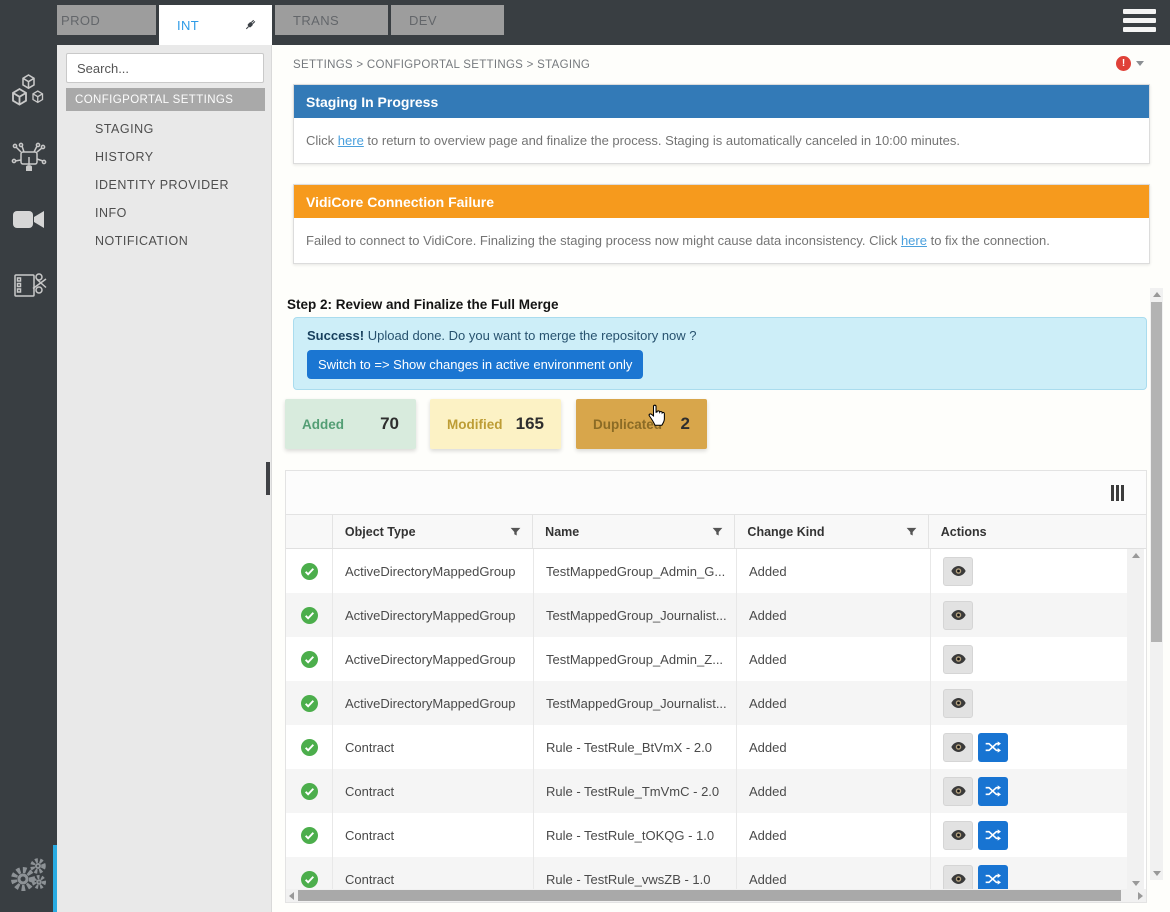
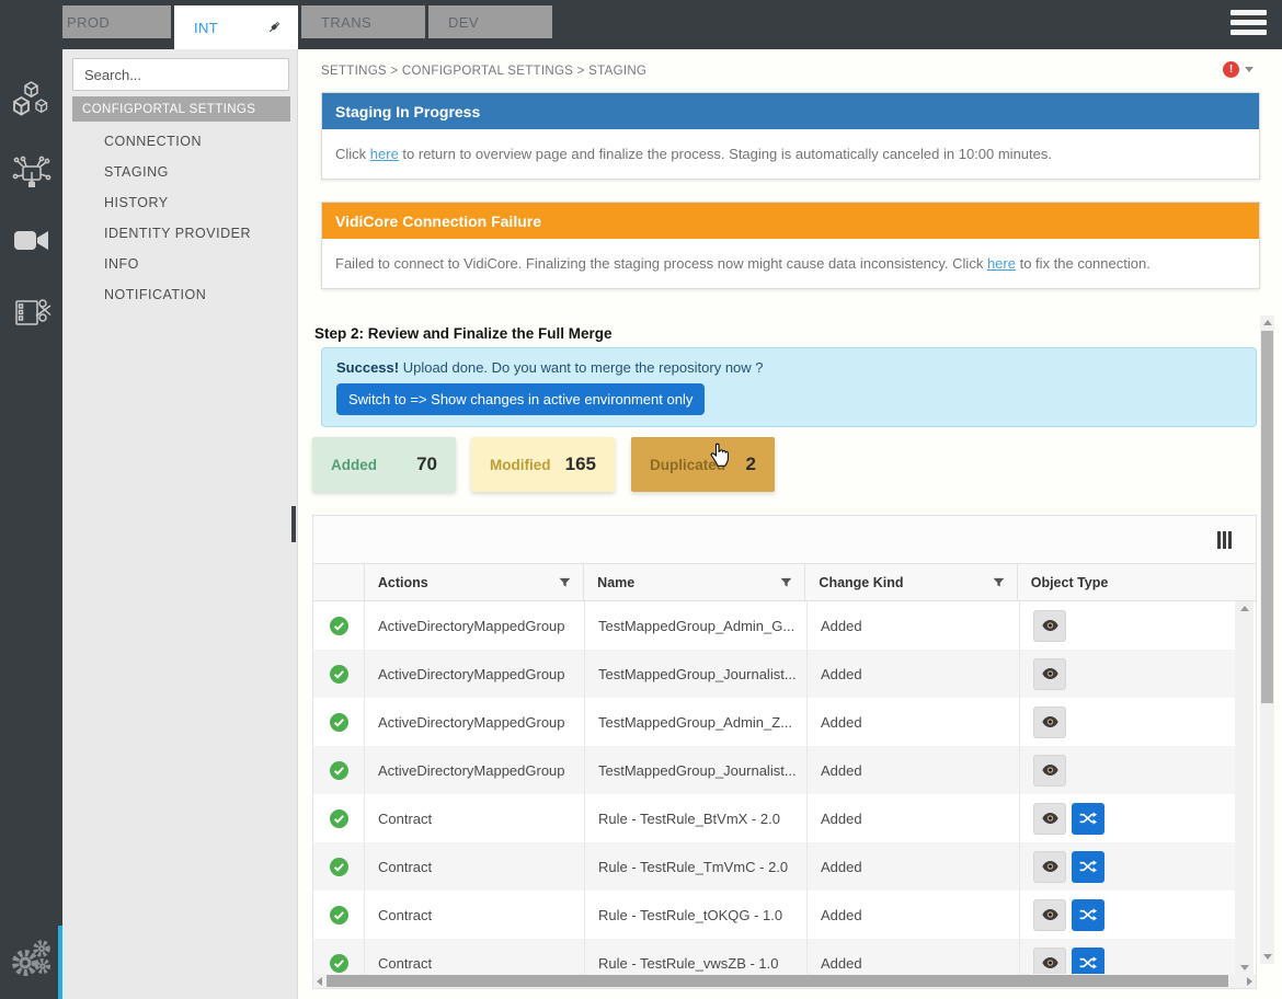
  PROD
  INT
  TRANS
  DEV
  Search...
  CONFIGPORTAL SETTINGS
+ CONNECTION
  STAGING
  HISTORY
  IDENTITY PROVIDER
  INFO
  NOTIFICATION
  SETTINGS > CONFIGPORTAL SETTINGS > STAGING
  !
  Staging In Progress
  Click here to return to overview page and finalize the process. Staging is automatically canceled in 10:00 minutes.
  VidiCore Connection Failure
  Failed to connect to VidiCore. Finalizing the staging process now might cause data inconsistency. Click here to fix the connection.
  Step 2: Review and Finalize the Full Merge
  Success! Upload done. Do you want to merge the repository now ?
  Switch to => Show changes in active environment only
  Added
  70
  Modified
  165
  Duplicate
  2
- Object Type
+ Actions
  Name
  Change Kind
- Actions
+ Object Type
  ActiveDirectoryMappedGroup
  TestMappedGroup_Admin_G...
  Added
  ActiveDirectoryMappedGroup
  TestMappedGroup_Journalist...
  Added
  ActiveDirectoryMappedGroup
  TestMappedGroup_Admin_Z...
  Added
  ActiveDirectoryMappedGroup
  TestMappedGroup_Journalist...
  Added
  Contract
  Rule - TestRule_BtVmX - 2.0
  Added
  Contract
  Rule - TestRule_TmVmC - 2.0
  Added
  Contract
  Rule - TestRule_tOKQG - 1.0
  Added
  Contract
  Rule - TestRule_vwsZB - 1.0
  Added
